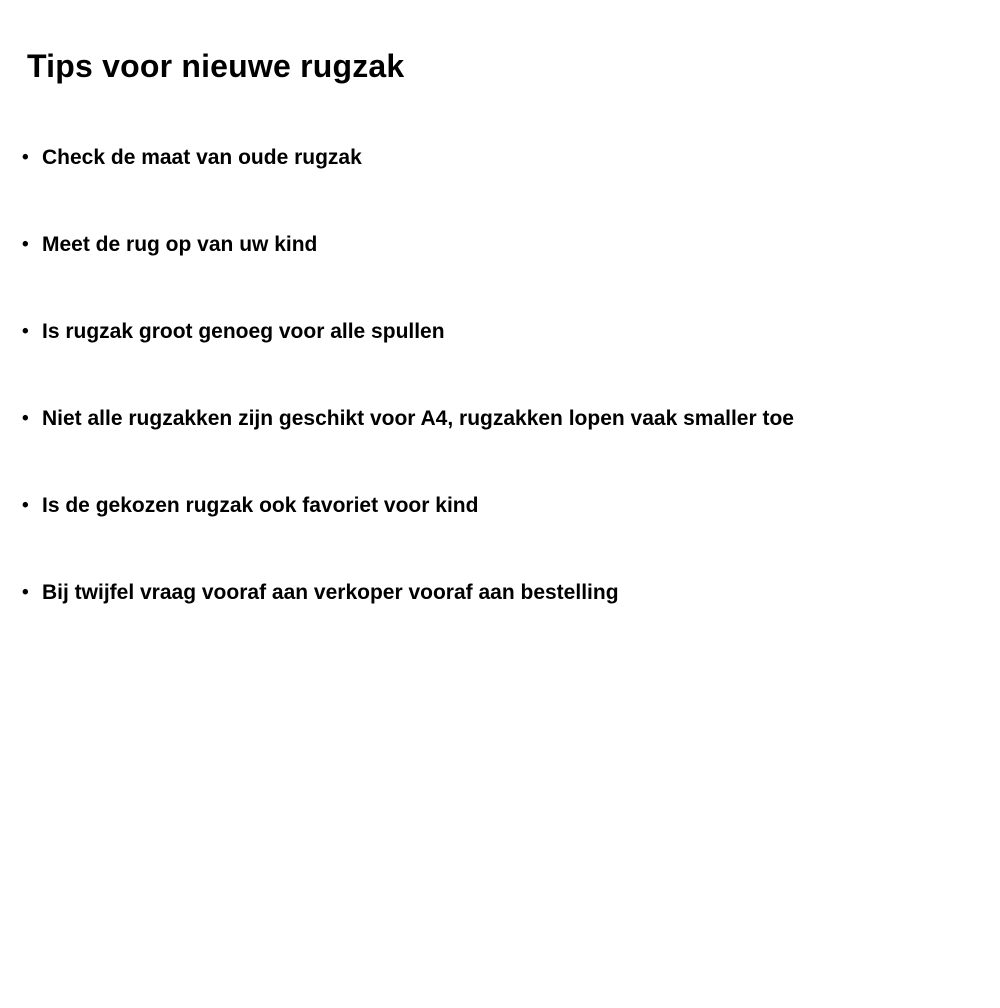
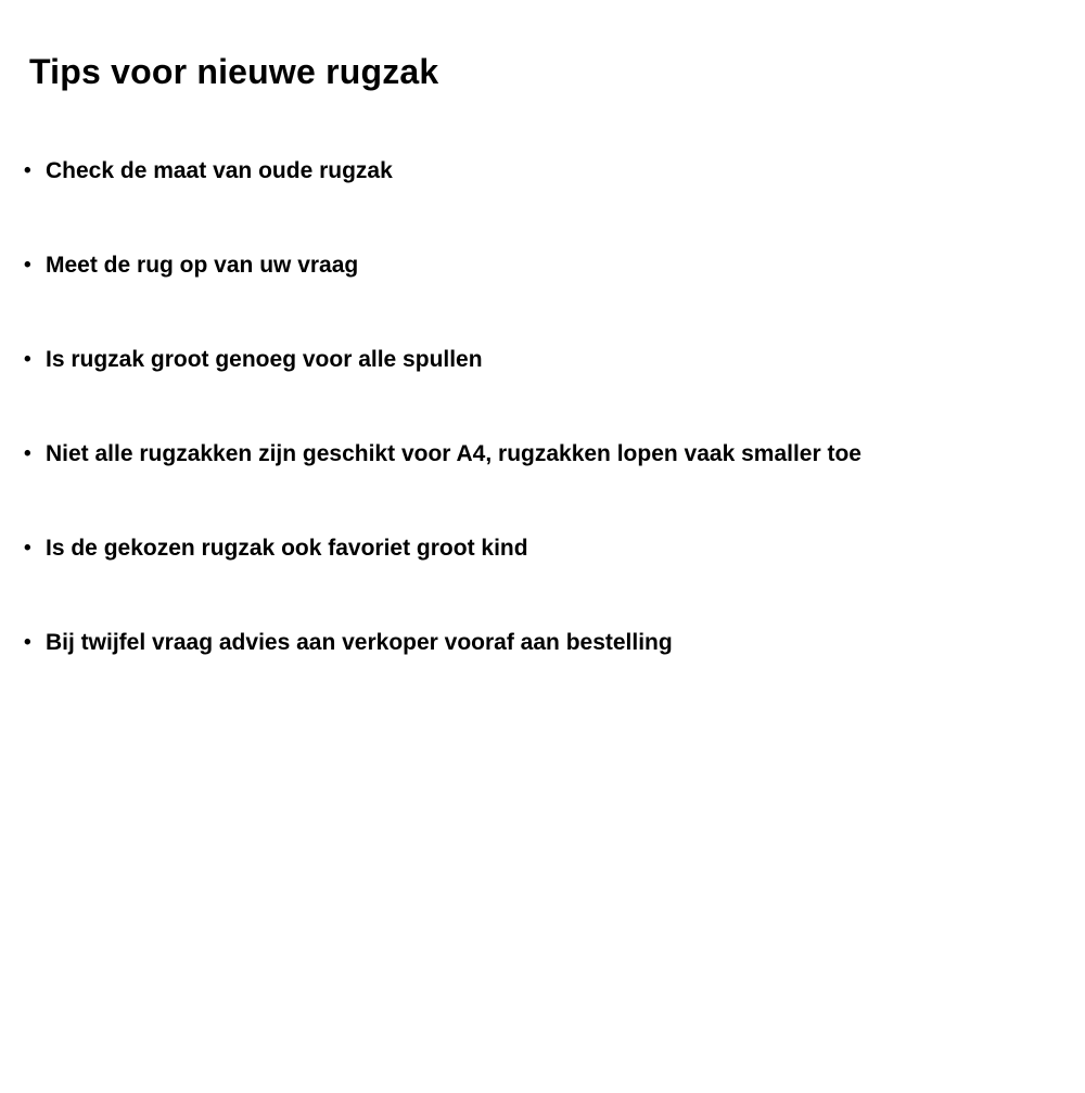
  Tips voor nieuwe rugzak
  •
  Check de maat van oude rugzak
  •
- Meet de rug op van uw kind
+ Meet de rug op van uw vraag
  •
  Is rugzak groot genoeg voor alle spullen
  •
  Niet alle rugzakken zijn geschikt voor A4, rugzakken lopen vaak smaller toe
  •
- Is de gekozen rugzak ook favoriet voor kind
+ Is de gekozen rugzak ook favoriet groot kind
  •
- Bij twijfel vraag vooraf aan verkoper vooraf aan bestelling
+ Bij twijfel vraag advies aan verkoper vooraf aan bestelling
